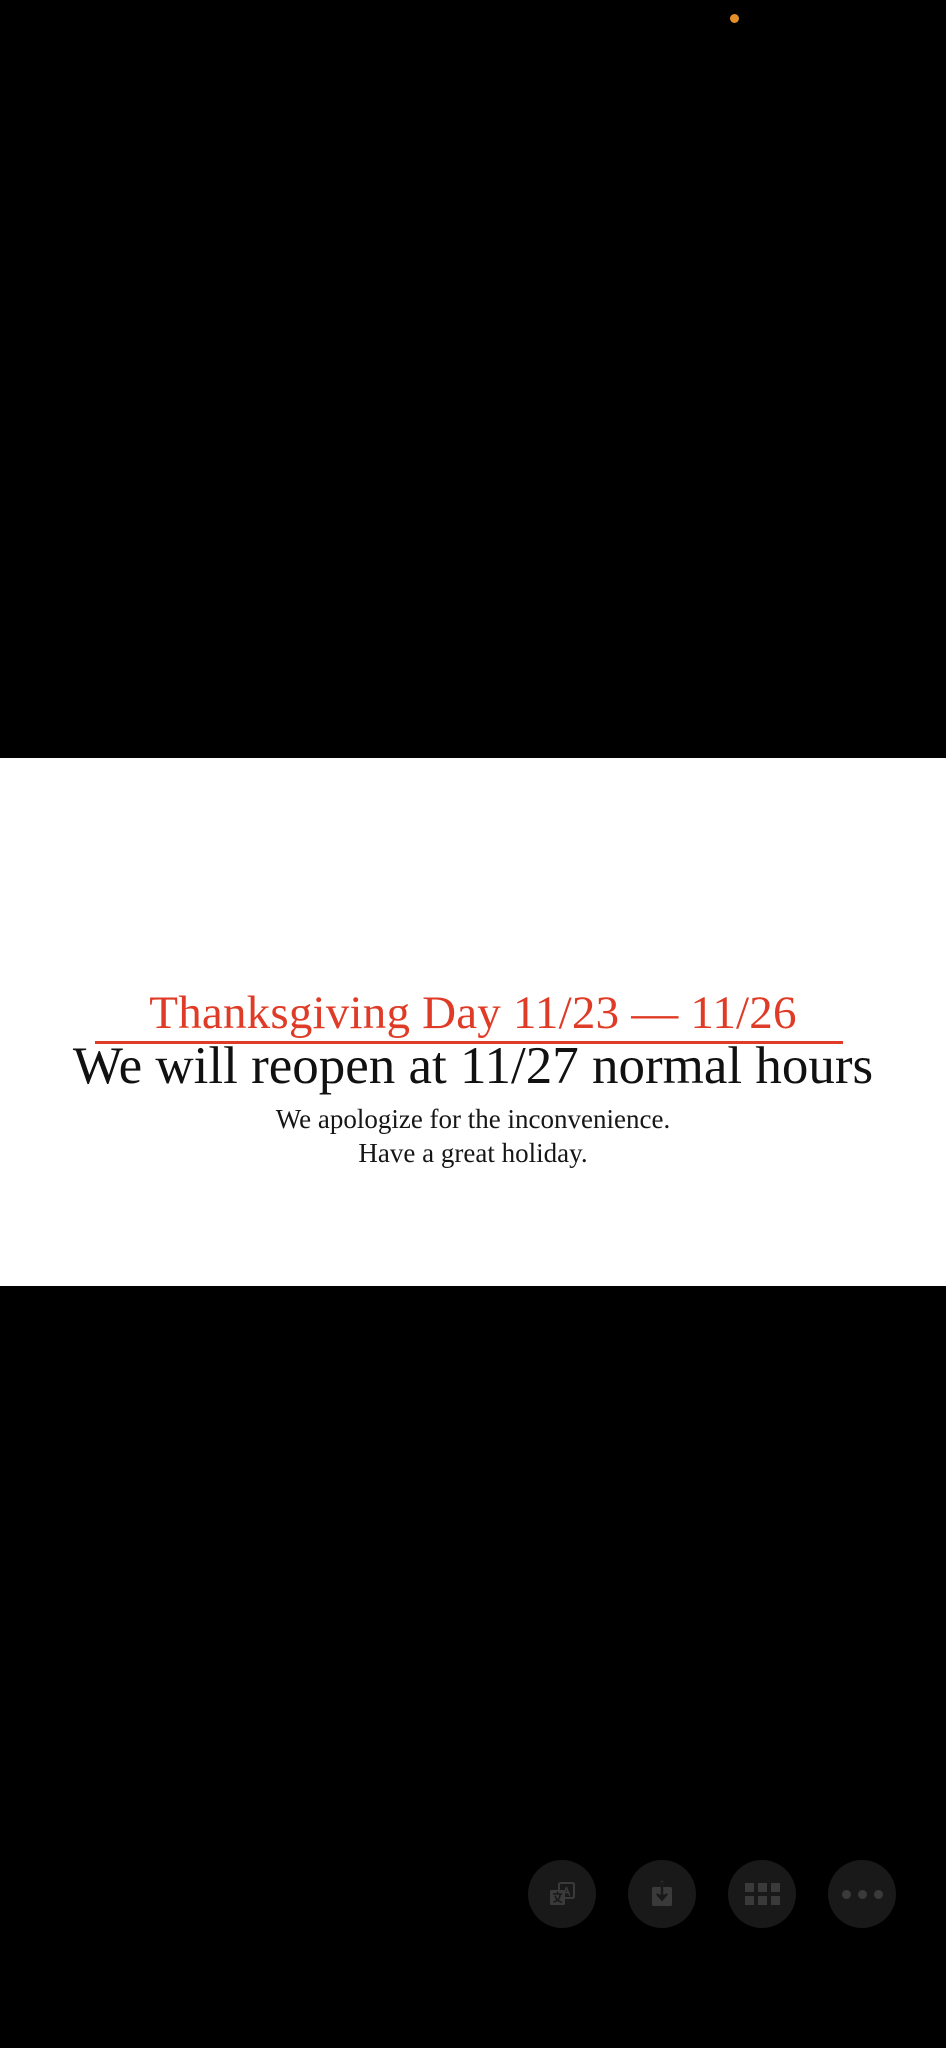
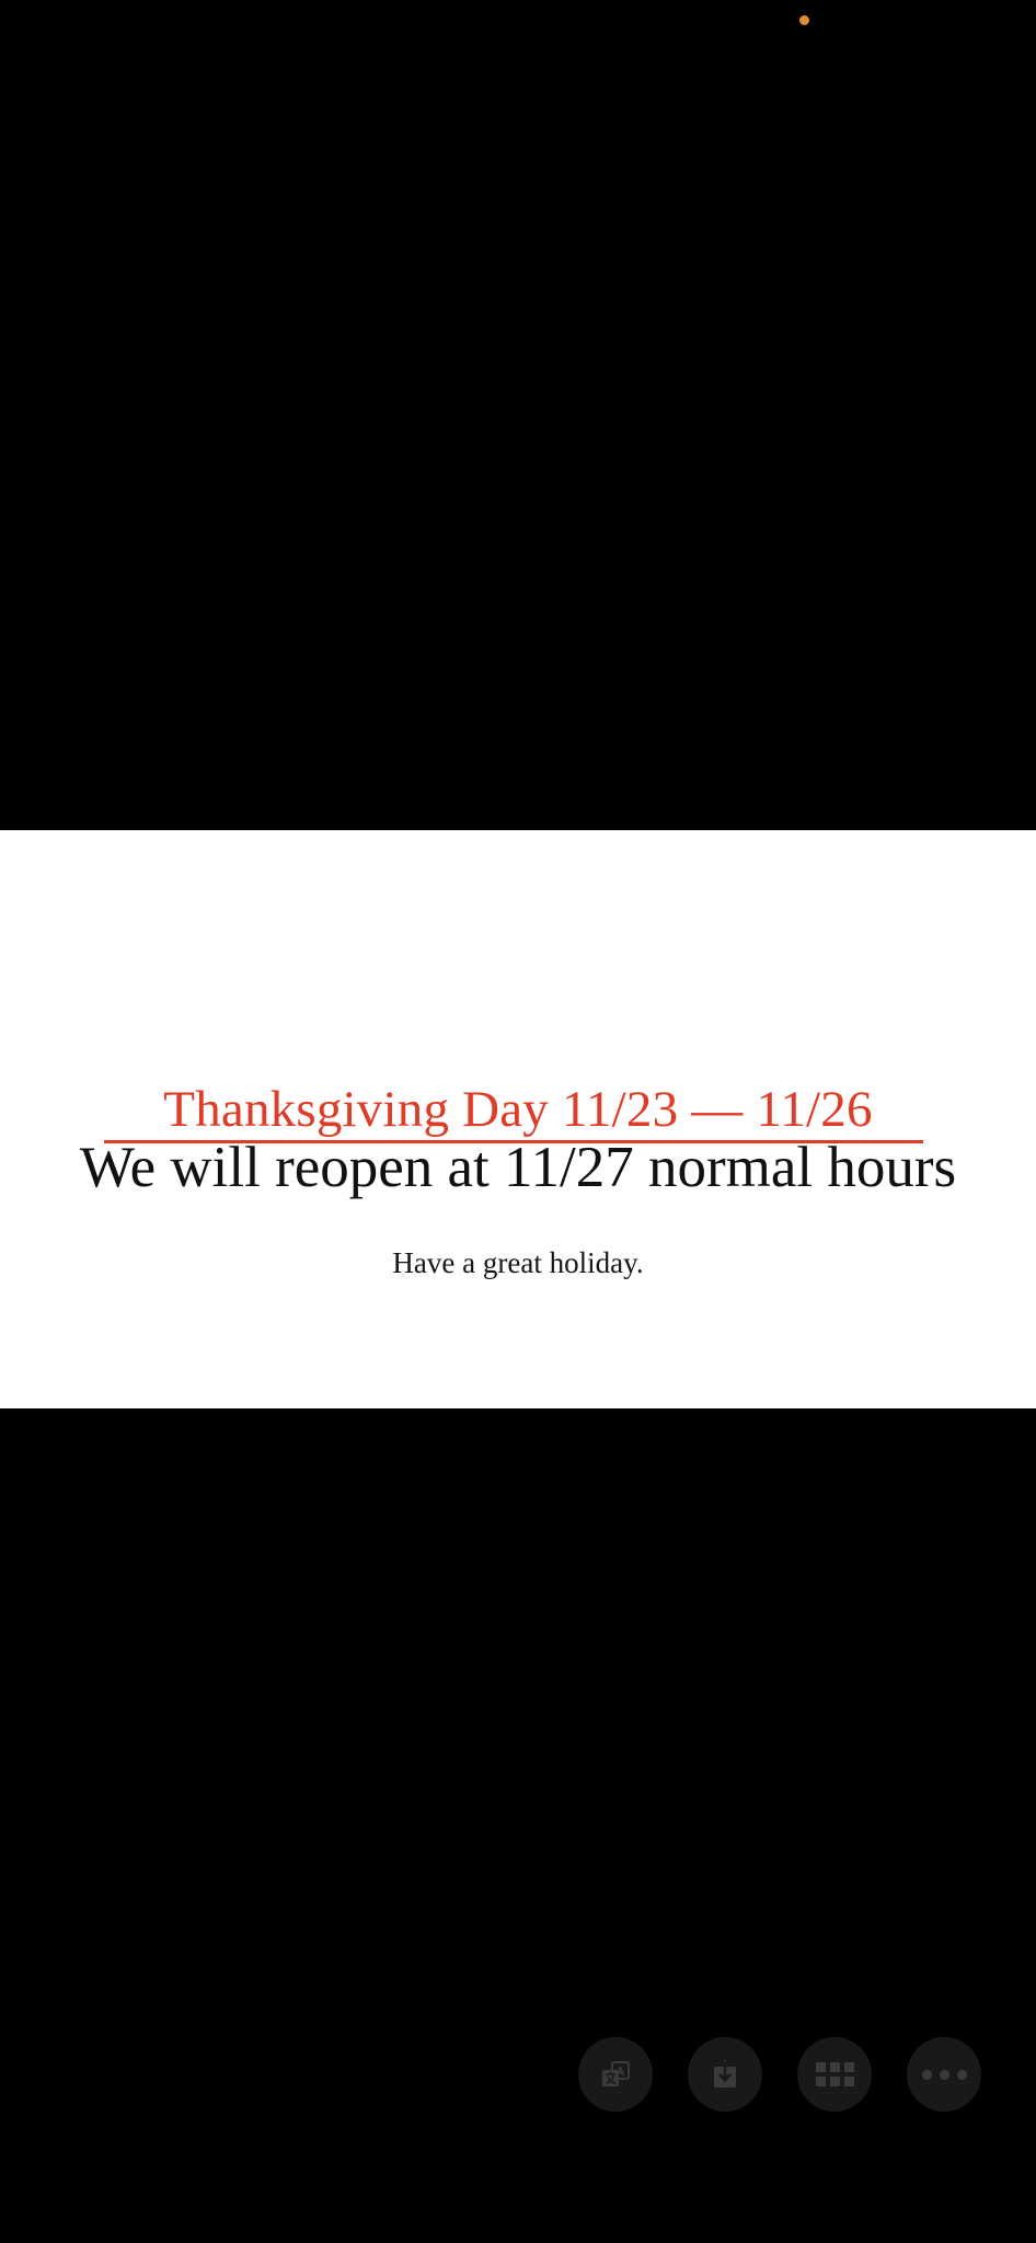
  Thanksgiving Day 11/23 — 11/26
  We will reopen at 11/27 normal hours
- We apologize for the inconvenience.
  Have a great holiday.
